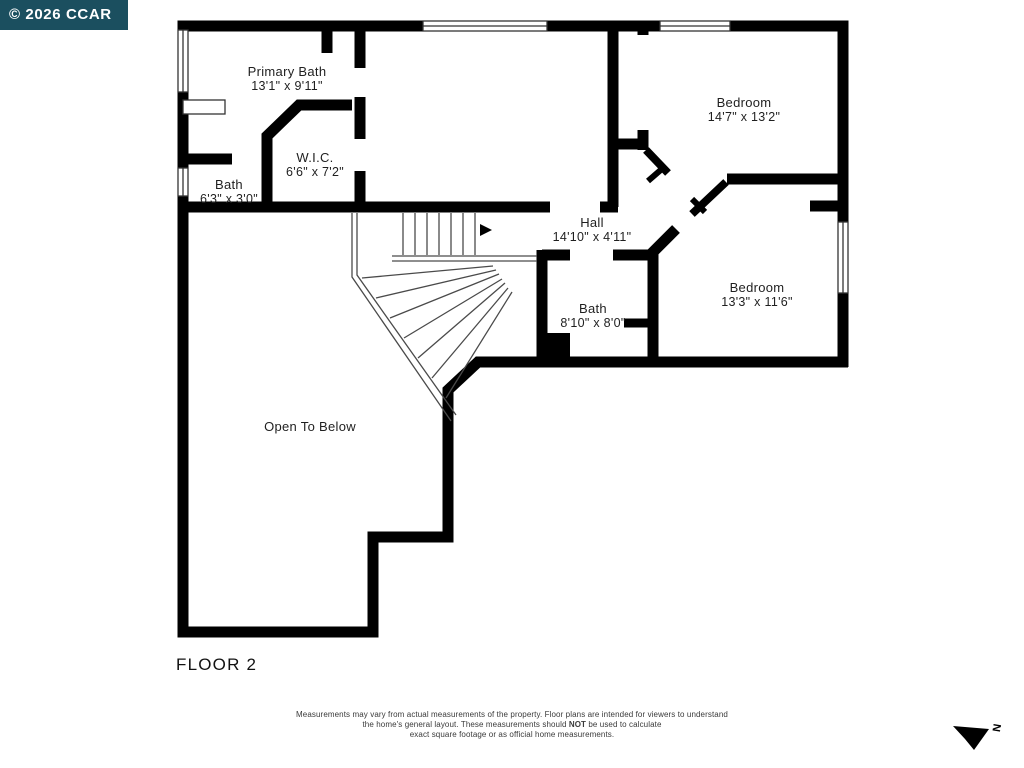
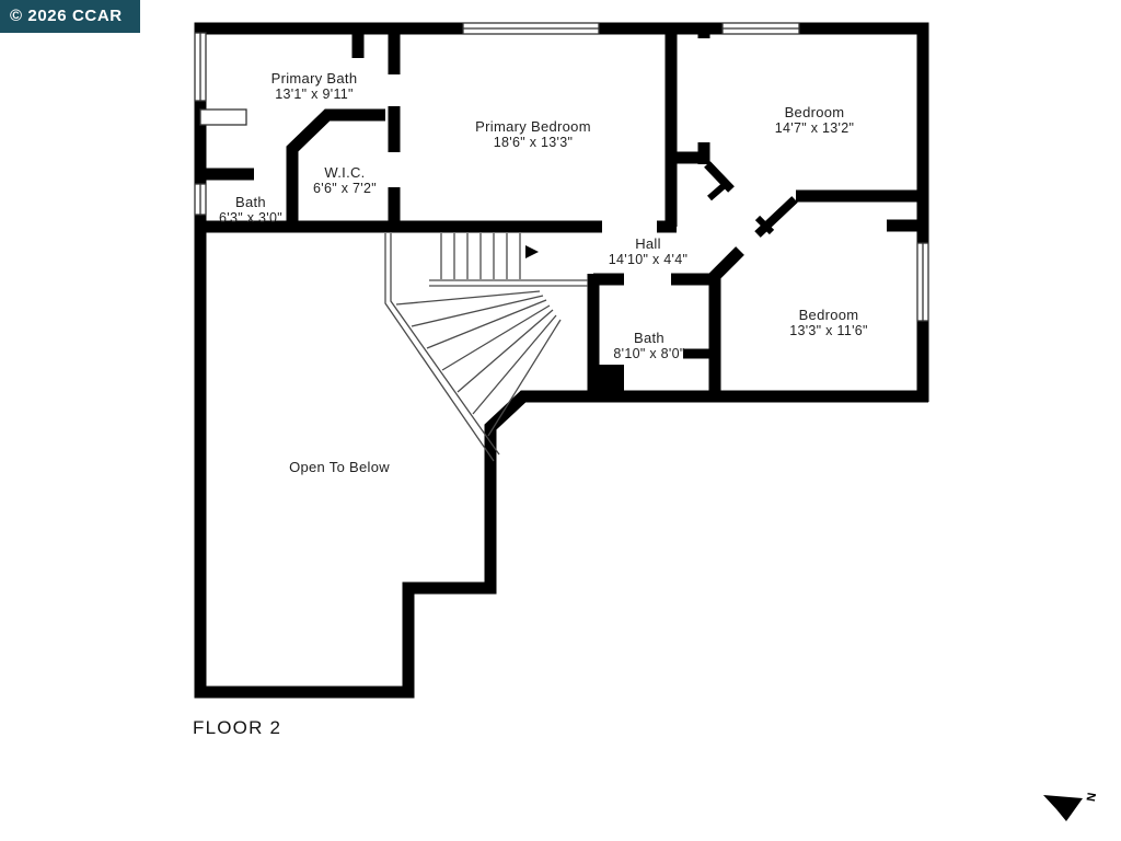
  © 2026 CCAR
  Primary Bath
  13'1" x 9'11"
+ Primary Bedroom
+ 18'6" x 13'3"
  Bedroom
  14'7" x 13'2"
  W.I.C.
  6'6" x 7'2"
  Bath
  6'3" x 3'0"
  Hall
- 14'10" x 4'11"
+ 14'10" x 4'4"
  Bath
  8'10" x 8'0"
  Bedroom
  13'3" x 11'6"
  Open To Below
  FLOOR 2
- Measurements may vary from actual measurements of the property. Floor plans are intended for viewers to understand
- the home's general layout. These measurements should NOT be used to calculate
- exact square footage or as official home measurements.
